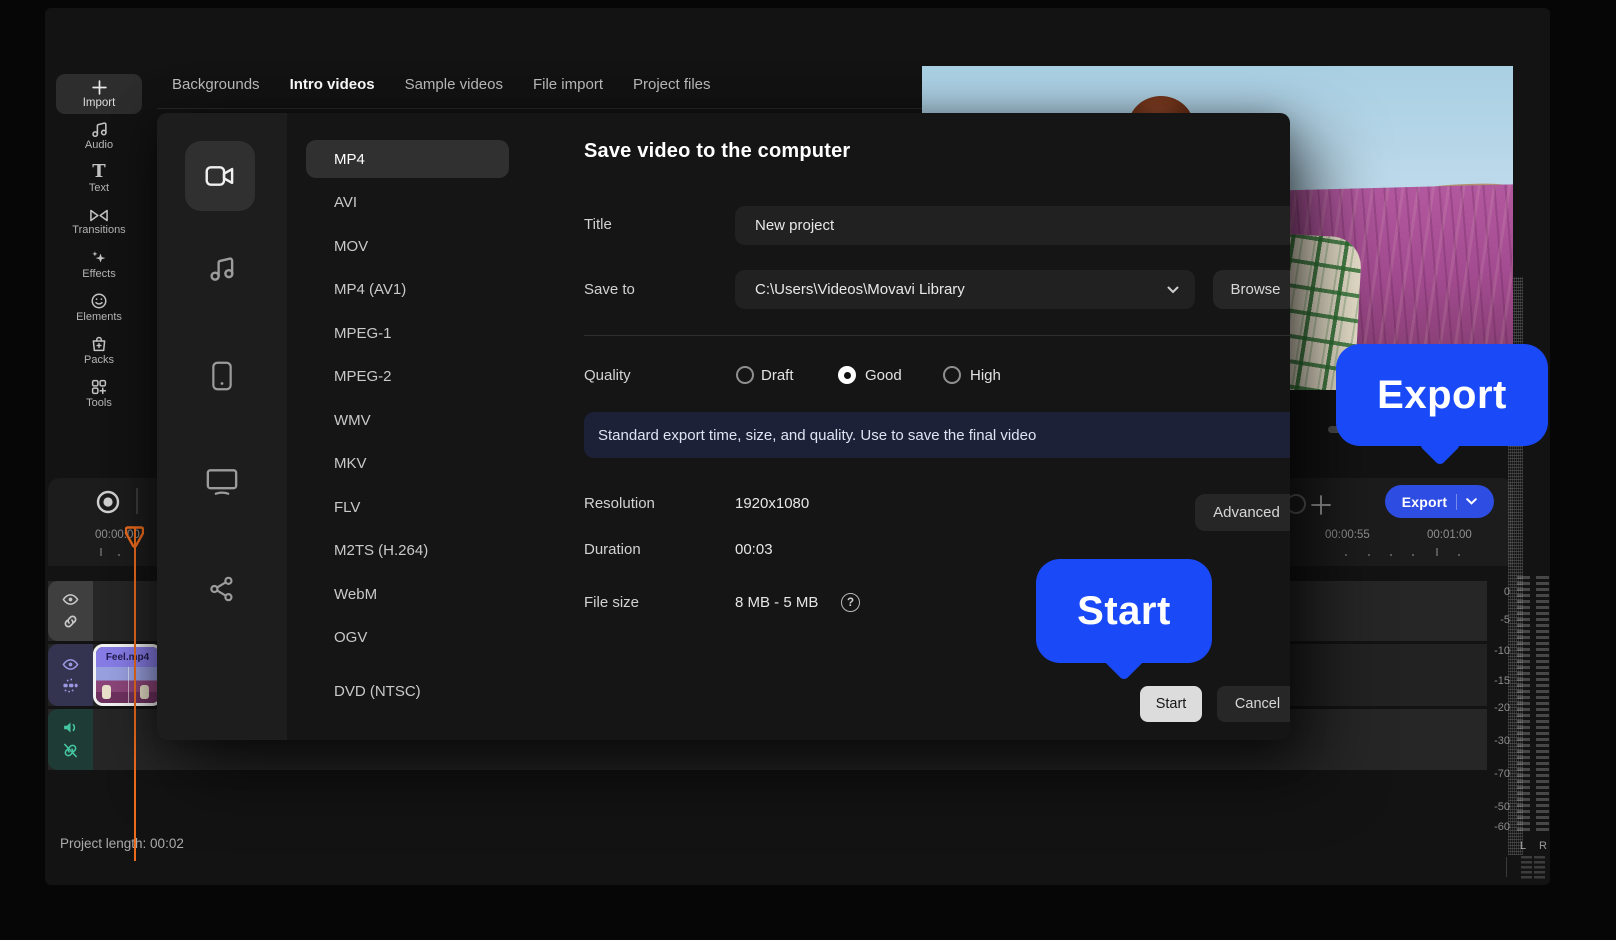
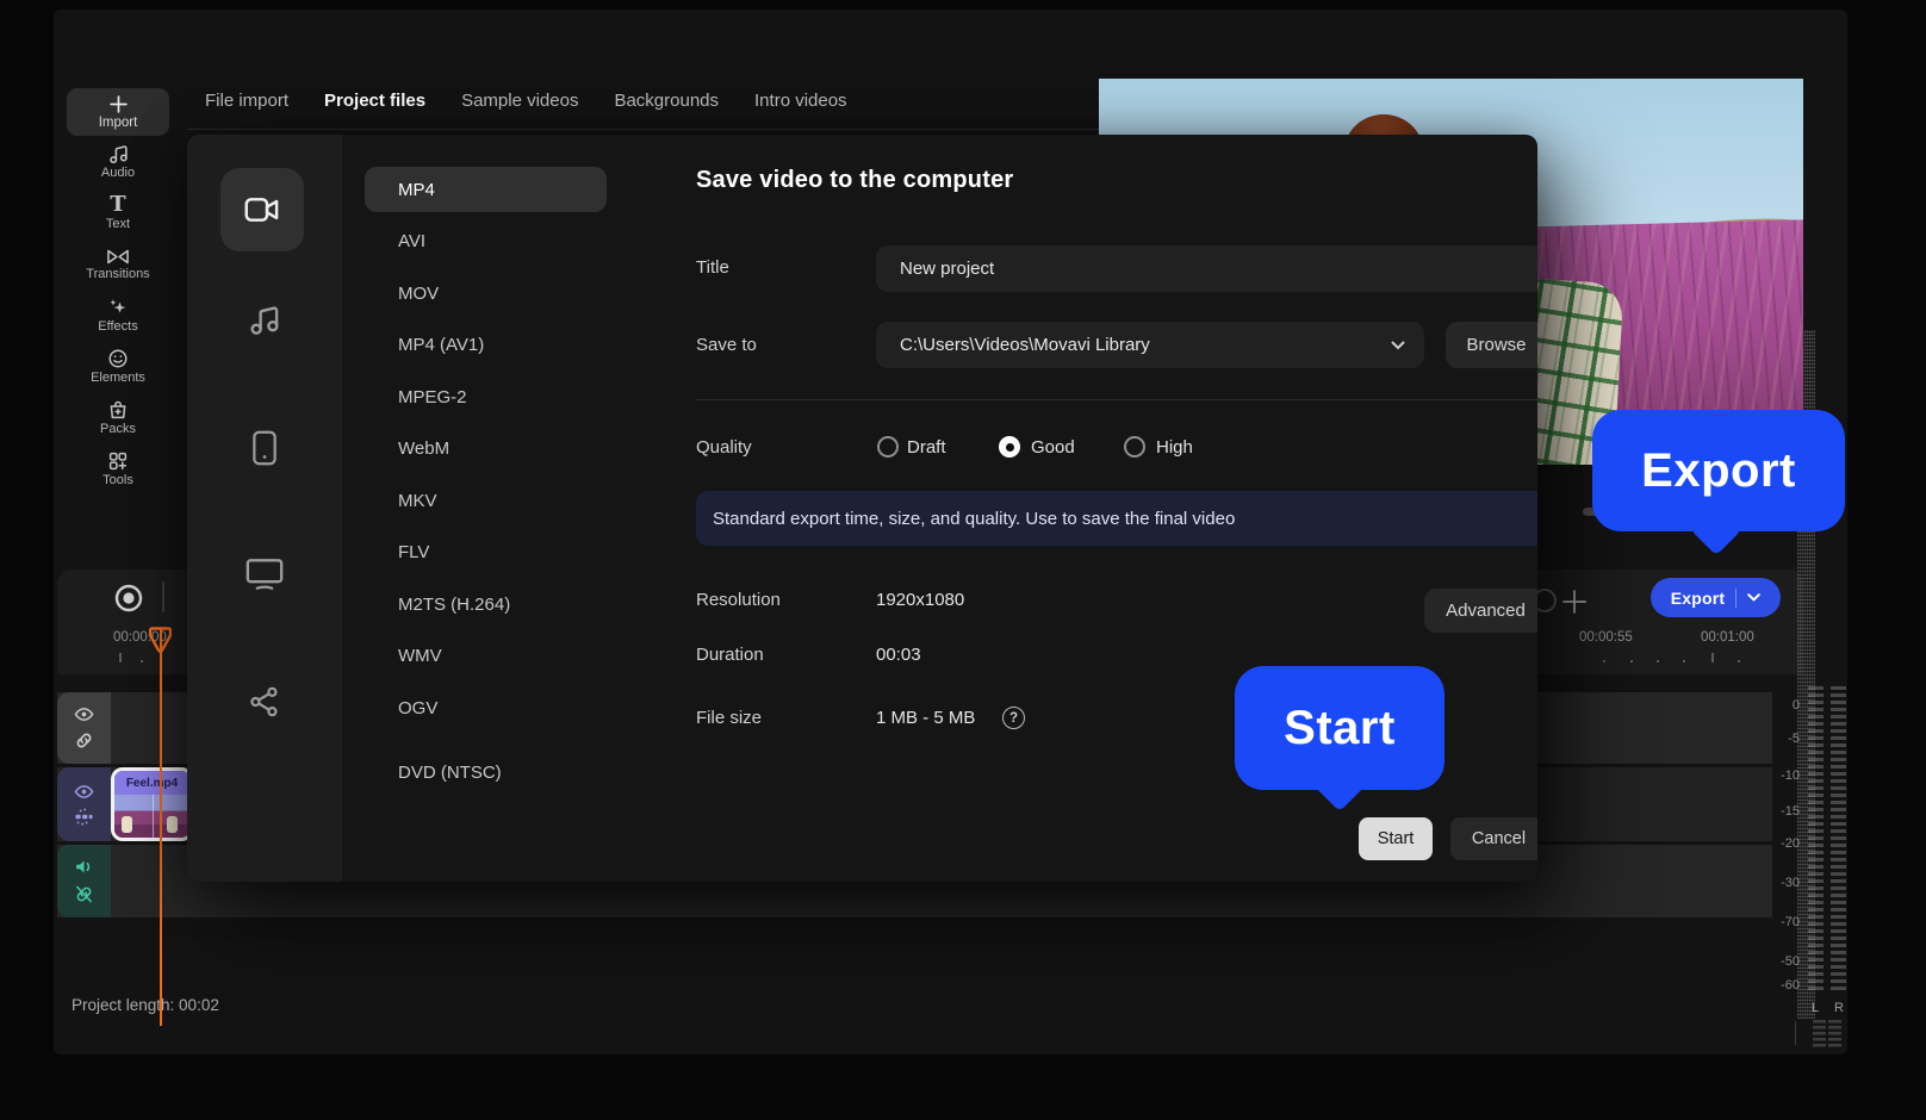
  Export
  00:00:00
  00:00:55
  00:01:00
  Feel.p4
  Project lengh: 00:02
  0
  -5
  -10
  -15
  -20
  -30
  -70
  -50
  -60
  L
  R
  Import
  Audio
  T
  Text
  Transitions
  Effects
  Elements
  Packs
  Tools
- Backgrounds
+ File import
- Intro videos
+ Project files
  Sample videos
- File import
+ Backgrounds
- Project files
+ Intro videos
  MP4
  AVI
  MOV
  MP4 (AV1)
- MPEG-1
  MPEG-2
- WMV
+ WebM
  MKV
  FLV
  M2TS (H.264)
- WebM
+ WMV
  OGV
  DVD (NTSC)
  Save video to the computer
  Title
  New project
  Save to
  C:\Users\Videos\Movavi Library
  Browse
  Quality
  Draft
  Good
  High
  Standard export time, size, and quality. Use to save the final video
  Resolution
  1920x1080
  Advanced
  Duration
  00:03
  File size
- 8 MB - 5 MB
+ 1 MB - 5 MB
  ?
  Start
  Cancel
  Export
  Start
